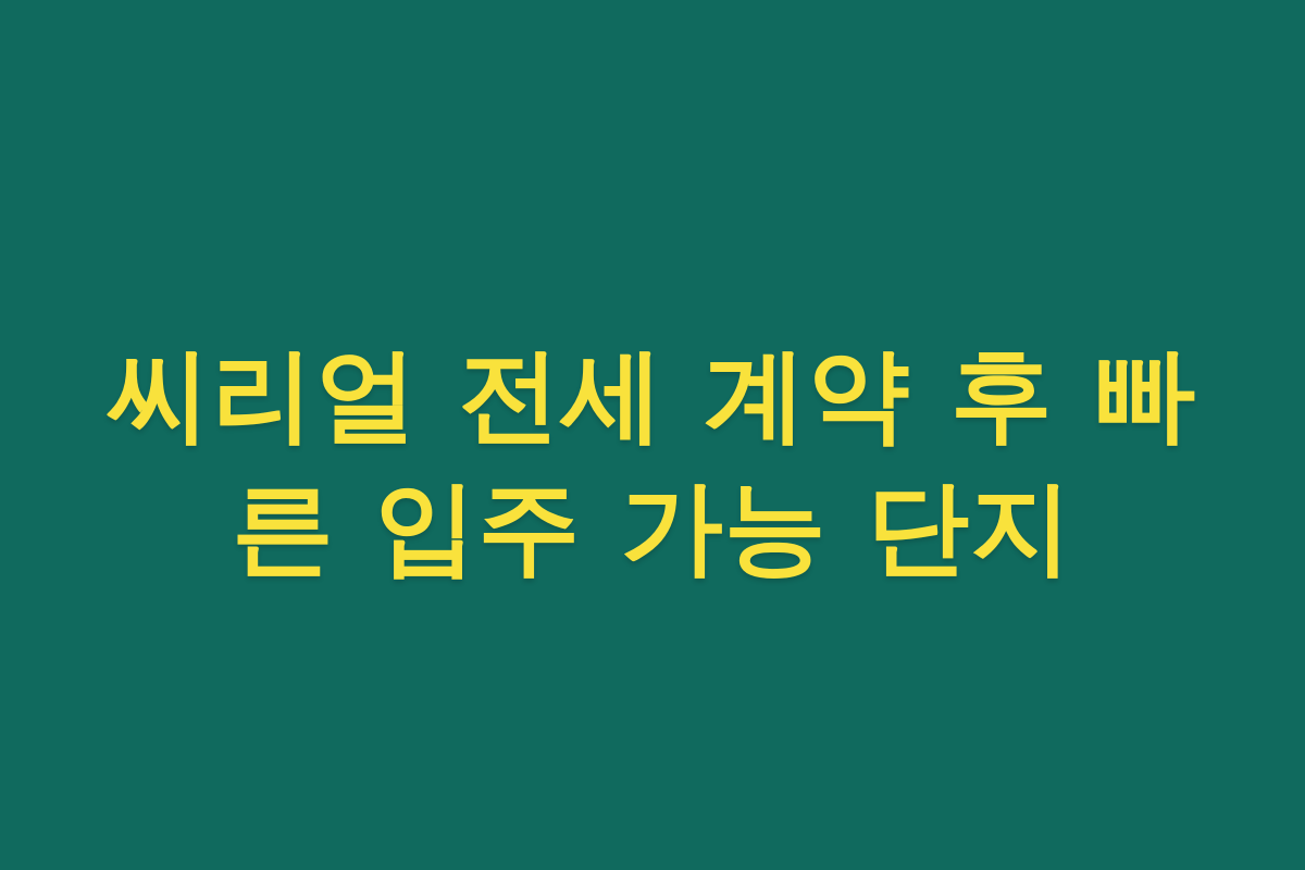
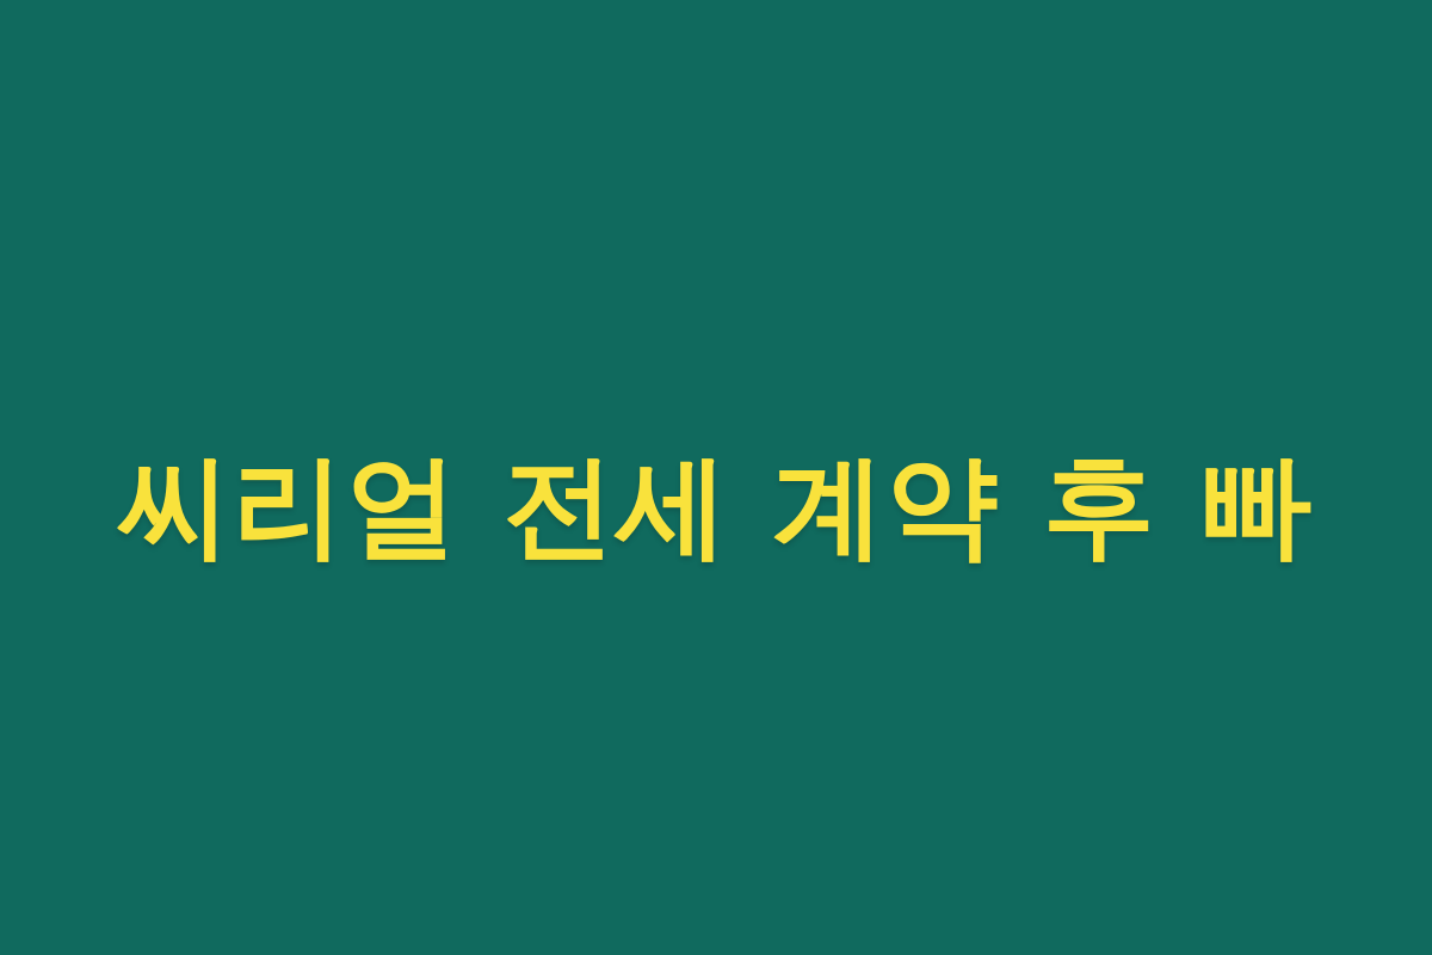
  씨리얼 전세 계약 후 빠
- 른 입주 가능 단지
